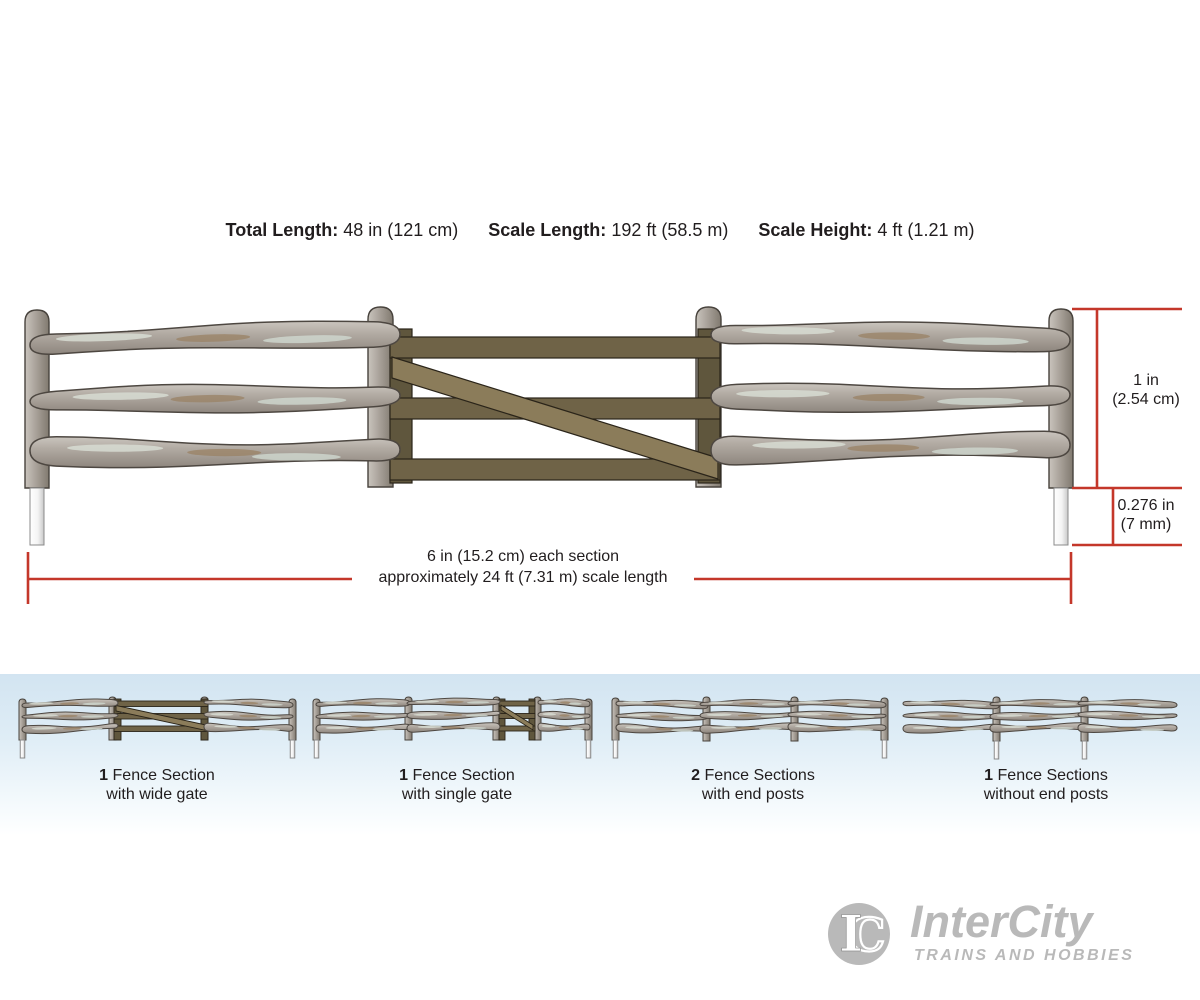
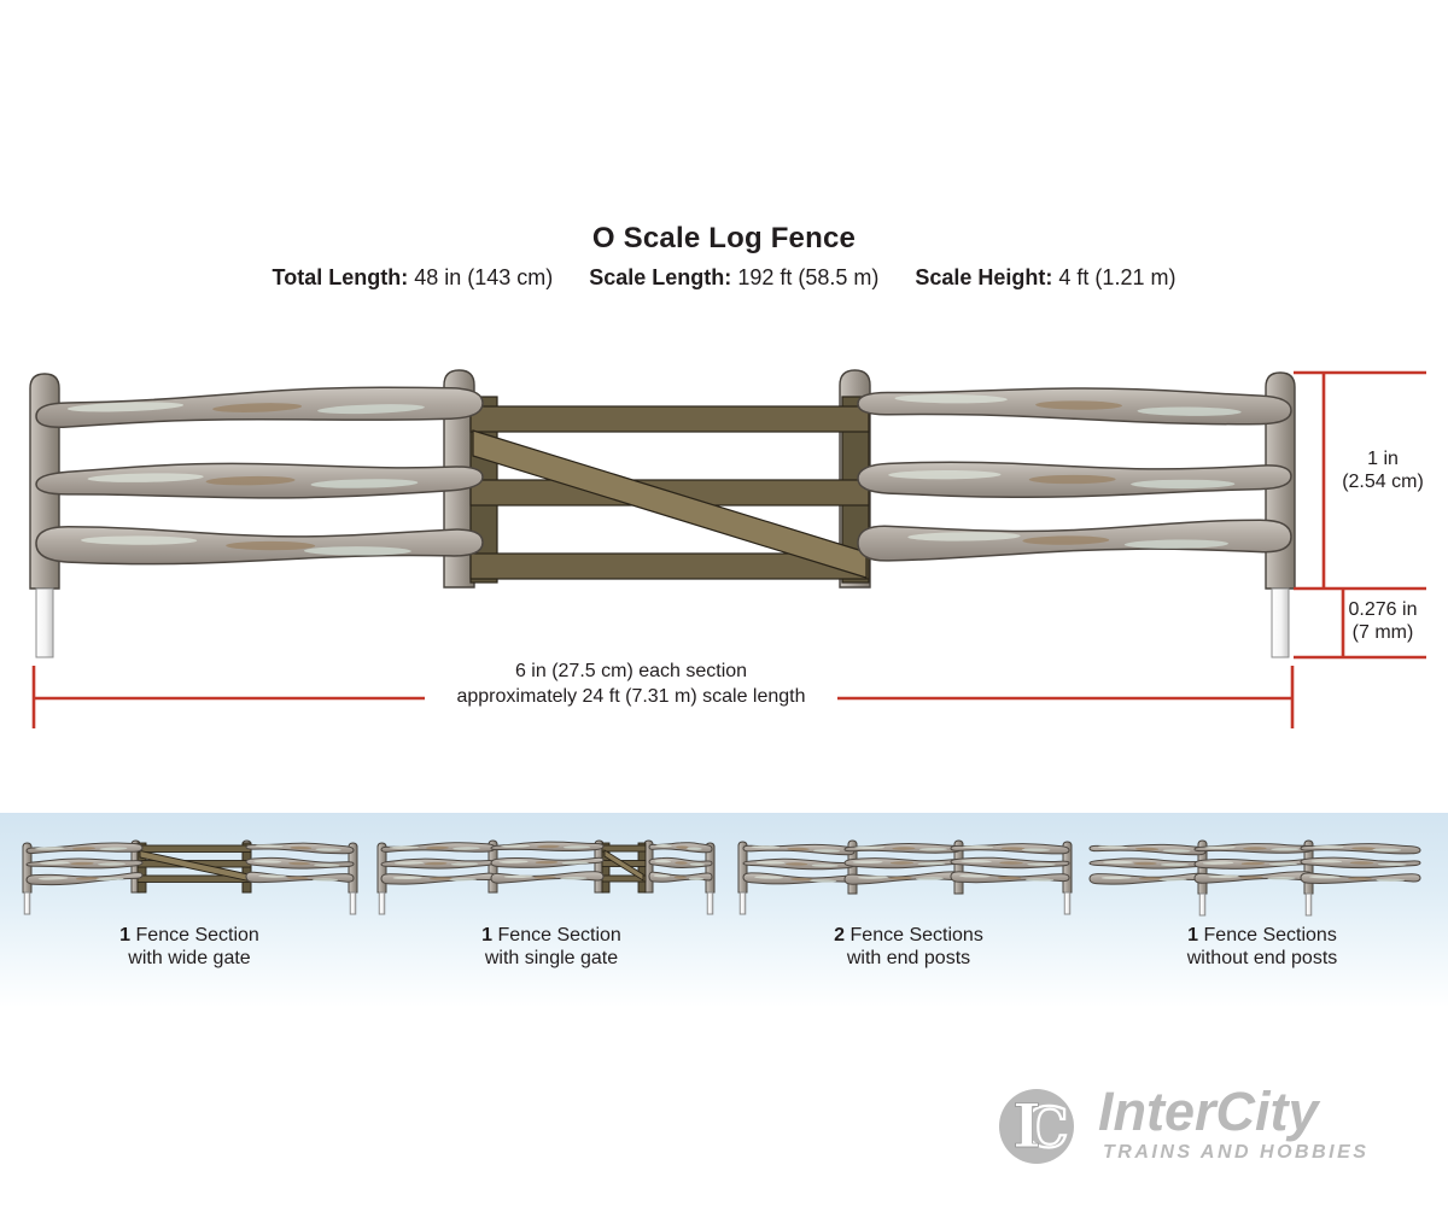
+ O Scale Log Fence
- Total Length: 48 in (121 cm)
+ Total Length: 48 in (143 cm)
  Scale Length: 192 ft (58.5 m)
  Scale Height: 4 ft (1.21 m)
  1 in
  (2.54 cm)
  0.276 in
  (7 mm)
- 6 in (15.2 cm) each section
+ 6 in (27.5 cm) each section
  approximately 24 ft (7.31 m) scale length
  1 Fence Section
  with wide gate
  1 Fence Section
  with single gate
  2 Fence Sections
  with end posts
  1 Fence Sections
  without end posts
  C
  I
  InterCity
  TRAINS AND HOBBIES
